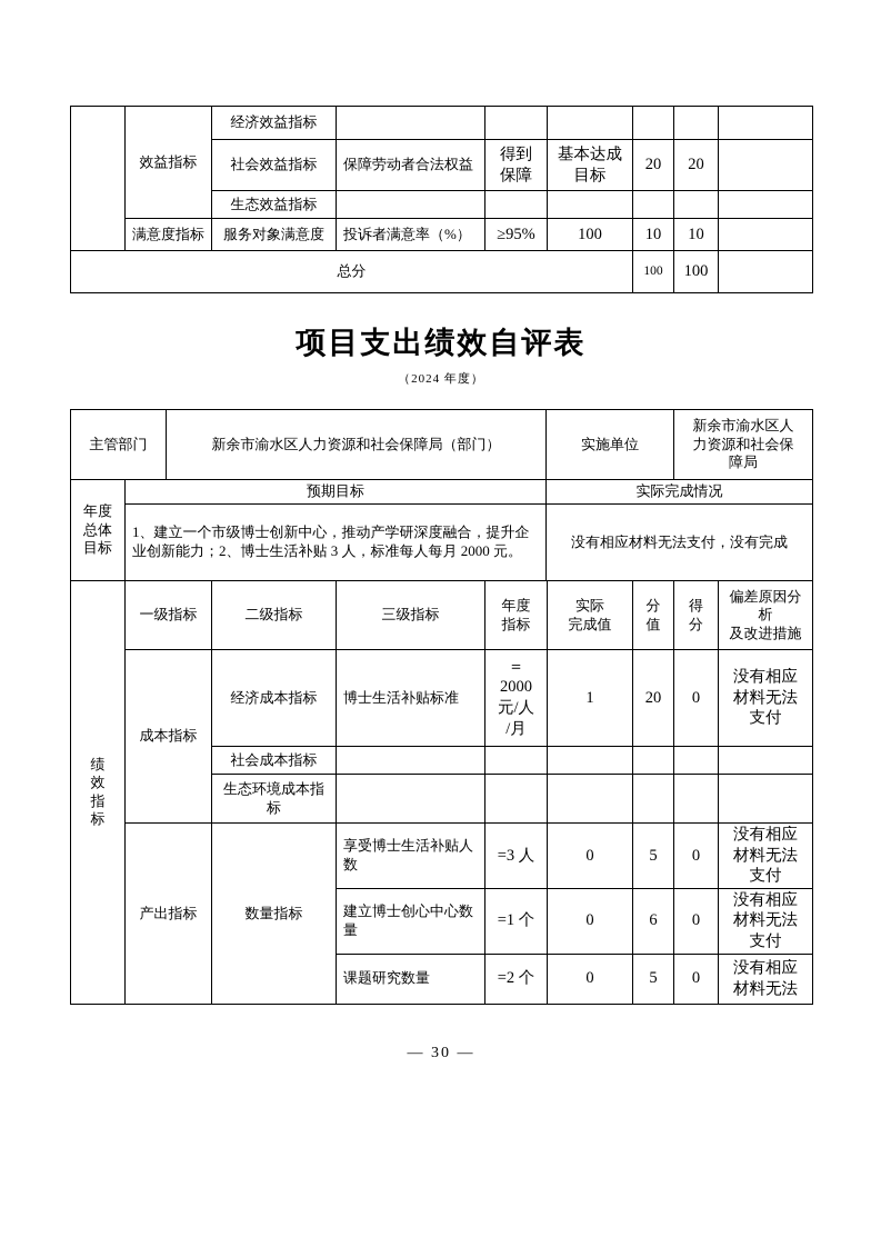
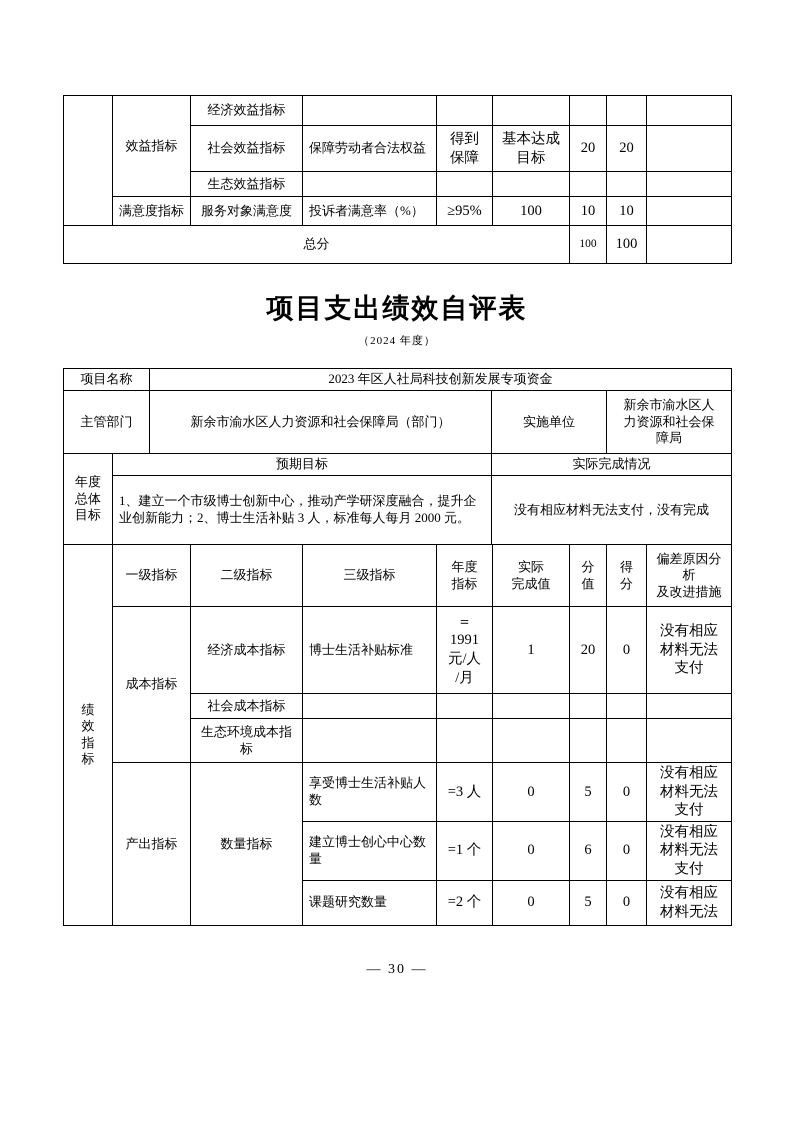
  	效益指标	经济效益指标
  社会效益指标	保障劳动者合法权益	得到 保障	基本达成 目标	20	20
  生态效益指标
  满意度指标	服务对象满意度	投诉者满意率（%）	≥95%	100	10	10
  总分	100	100
  项目支出绩效自评表
  （2024 年度）
+ 项目名称	2023 年区人社局科技创新发展专项资金
  主管部门	新余市渝水区人力资源和社会保障局（部门）	实施单位	新余市渝水区人 力资源和社会保 障局
  年度 总体 目标	预期目标	实际完成情况
  1、建立一个市级博士创新中心，推动产学研深度融合，提升企业创新能力；2、博士生活补贴 3 人，标准每人每月 2000 元。	没有相应材料无法支付，没有完成
  绩 效 指 标	一级指标	二级指标	三级指标	年度 指标	实际 完成值	分 值	得 分	偏差原因分 析 及改进措施
- 成本指标	经济成本指标	博士生活补贴标准	＝ 2000 元/人 /月	1	20	0	没有相应 材料无法 支付
+ 成本指标	经济成本指标	博士生活补贴标准	＝ 1991 元/人 /月	1	20	0	没有相应 材料无法 支付
  社会成本指标
  生态环境成本指 标
  产出指标	数量指标	享受博士生活补贴人 数	=3 人	0	5	0	没有相应 材料无法 支付
  建立博士创心中心数 量	=1 个	0	6	0	没有相应 材料无法 支付
  课题研究数量	=2 个	0	5	0	没有相应 材料无法
  — 30 —
